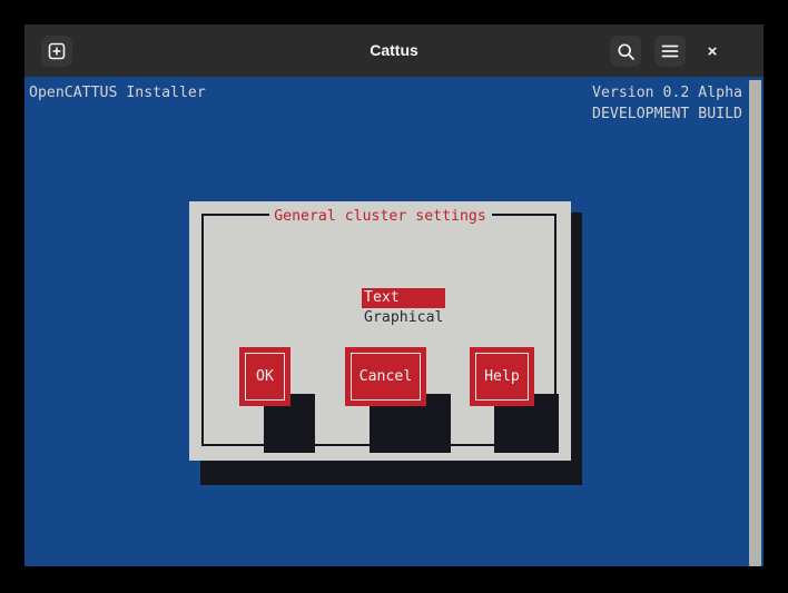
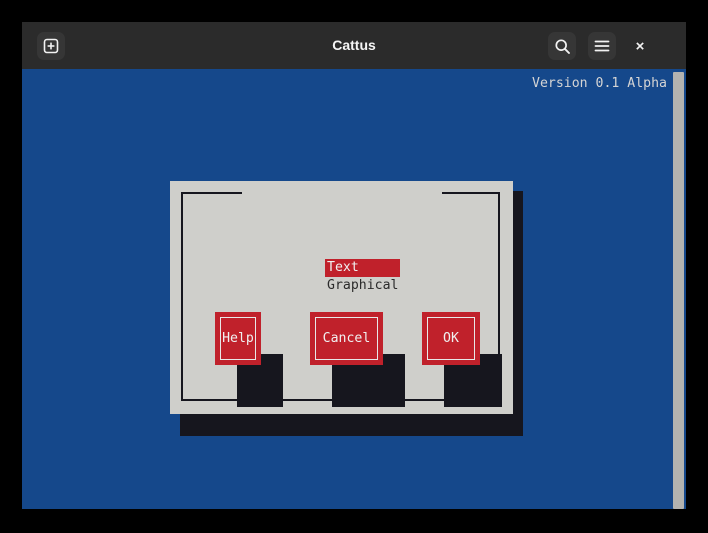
  Cattus
  ×
- OpenCATTUS Installer
- Version 0.2 Alpha
+ Version 0.1 Alpha
- DEVELOPMENT BUILD
- General cluster settings
  Text
  Graphical
- OK
+ Help
  Cancel
- Help
+ OK
